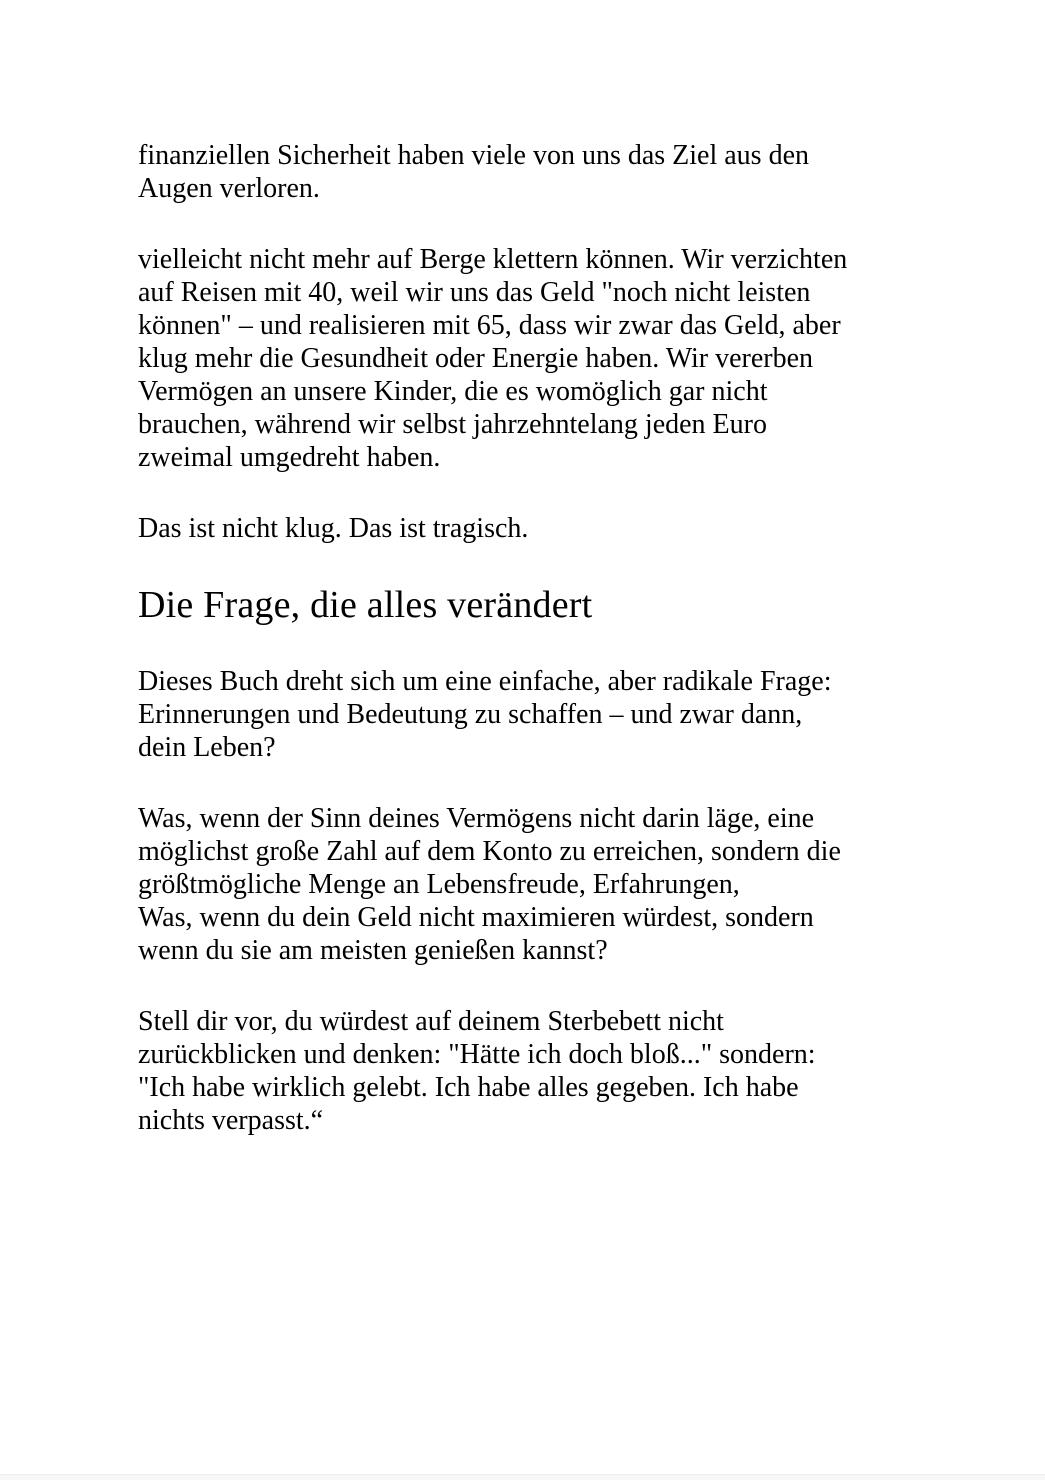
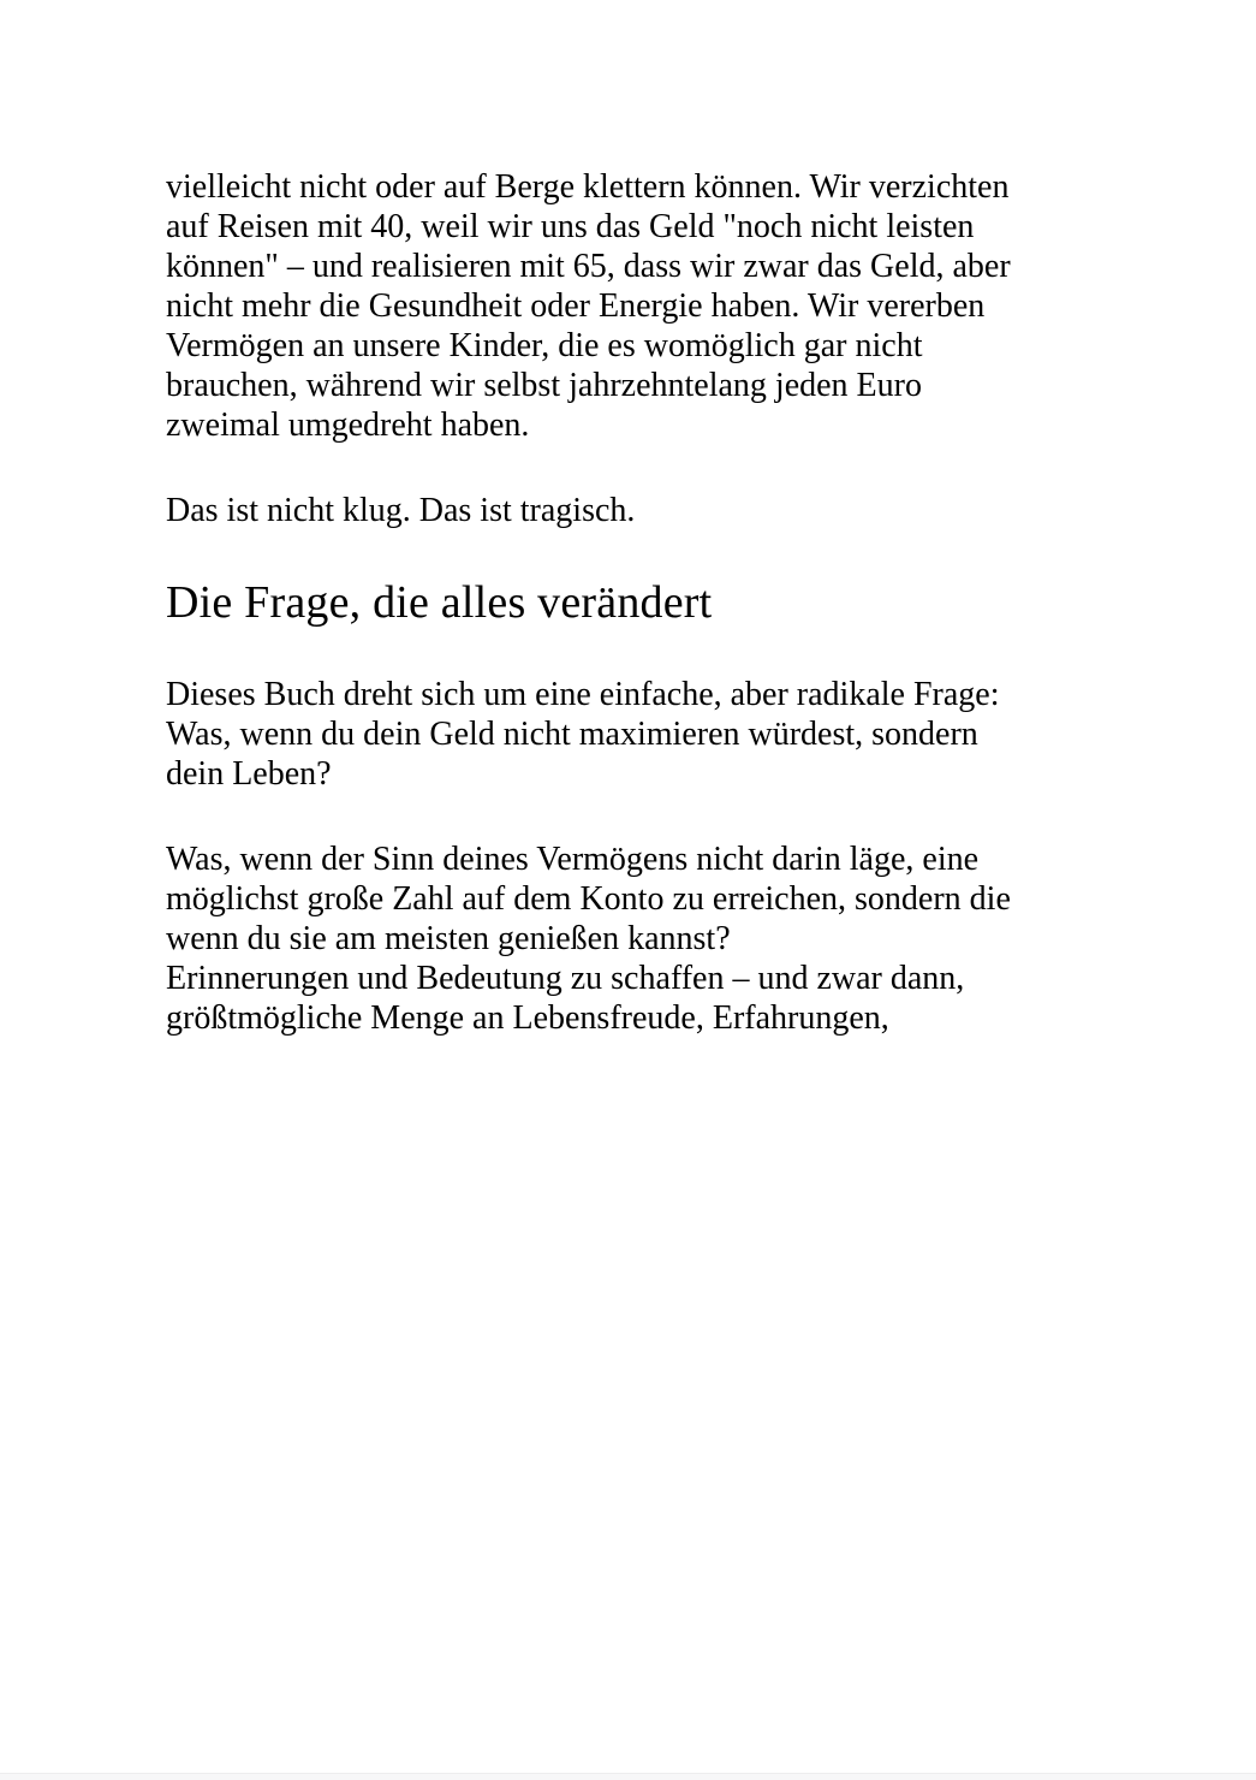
- finanziellen Sicherheit haben viele von uns das Ziel aus den
- Augen verloren.
- vielleicht nicht mehr auf Berge klettern können. Wir verzichten
+ vielleicht nicht oder auf Berge klettern können. Wir verzichten
  auf Reisen mit 40, weil wir uns das Geld "noch nicht leisten
  können" – und realisieren mit 65, dass wir zwar das Geld, aber
- klug mehr die Gesundheit oder Energie haben. Wir vererben
+ nicht mehr die Gesundheit oder Energie haben. Wir vererben
  Vermögen an unsere Kinder, die es womöglich gar nicht
  brauchen, während wir selbst jahrzehntelang jeden Euro
  zweimal umgedreht haben.
  Das ist nicht klug. Das ist tragisch.
  Die Frage, die alles verändert
  Dieses Buch dreht sich um eine einfache, aber radikale Frage:
- Erinnerungen und Bedeutung zu schaffen – und zwar dann,
+ Was, wenn du dein Geld nicht maximieren würdest, sondern
  dein Leben?
  Was, wenn der Sinn deines Vermögens nicht darin läge, eine
  möglichst große Zahl auf dem Konto zu erreichen, sondern die
- größtmögliche Menge an Lebensfreude, Erfahrungen,
+ wenn du sie am meisten genießen kannst?
- Was, wenn du dein Geld nicht maximieren würdest, sondern
+ Erinnerungen und Bedeutung zu schaffen – und zwar dann,
- wenn du sie am meisten genießen kannst?
+ größtmögliche Menge an Lebensfreude, Erfahrungen,
- Stell dir vor, du würdest auf deinem Sterbebett nicht
- zurückblicken und denken: "Hätte ich doch bloß..." sondern:
- "Ich habe wirklich gelebt. Ich habe alles gegeben. Ich habe
- nichts verpasst.“
